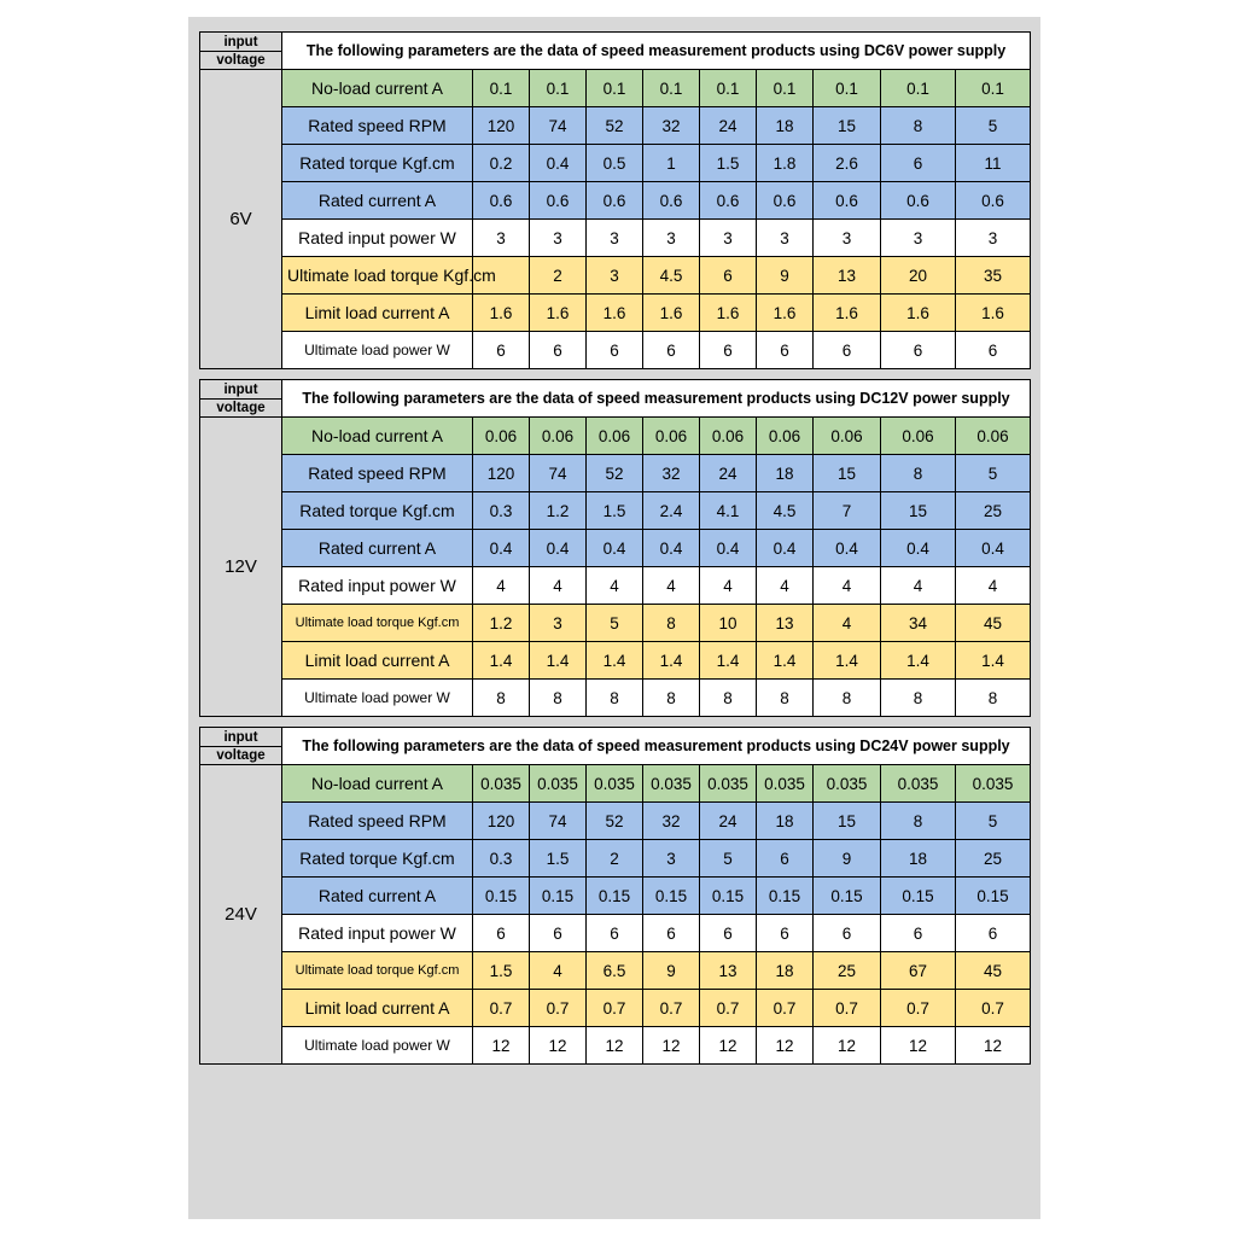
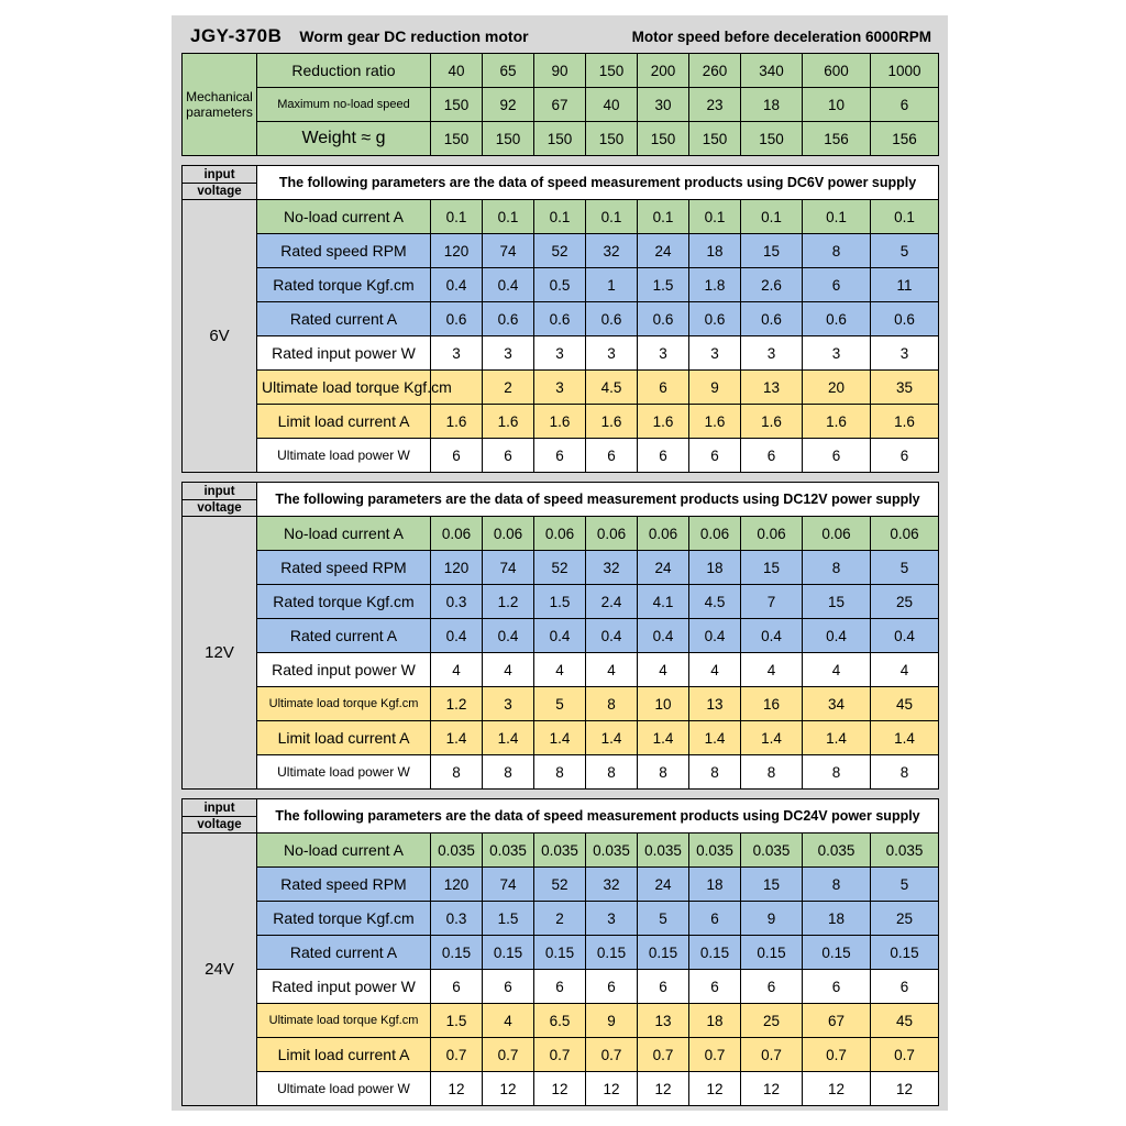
+ JGY-370B
+ Worm gear DC reduction motor
+ Motor speed before deceleration 6000RPM
+ Mechanical parameters	Reduction ratio	40	65	90	150	200	260	340	600	1000
+ Maximum no-load speed	150	92	67	40	30	23	18	10	6
+ Weight ≈ g	150	150	150	150	150	150	150	156	156
  inputvoltage	The following parameters are the data of speed measurement products using DC6V power supply
  6V	No-load current A	0.1	0.1	0.1	0.1	0.1	0.1	0.1	0.1	0.1
  Rated speed RPM	120	74	52	32	24	18	15	8	5
- Rated torque Kgf.cm	0.2	0.4	0.5	1	1.5	1.8	2.6	6	11
+ Rated torque Kgf.cm	0.4	0.4	0.5	1	1.5	1.8	2.6	6	11
  Rated current A	0.6	0.6	0.6	0.6	0.6	0.6	0.6	0.6	0.6
  Rated input power W	3	3	3	3	3	3	3	3	3
  Ultimate load torque Kgf.cm		2	3	4.5	6	9	13	20	35
  Limit load current A	1.6	1.6	1.6	1.6	1.6	1.6	1.6	1.6	1.6
  Ultimate load power W	6	6	6	6	6	6	6	6	6
  inputvoltage	The following parameters are the data of speed measurement products using DC12V power supply
  12V	No-load current A	0.06	0.06	0.06	0.06	0.06	0.06	0.06	0.06	0.06
  Rated speed RPM	120	74	52	32	24	18	15	8	5
  Rated torque Kgf.cm	0.3	1.2	1.5	2.4	4.1	4.5	7	15	25
  Rated current A	0.4	0.4	0.4	0.4	0.4	0.4	0.4	0.4	0.4
  Rated input power W	4	4	4	4	4	4	4	4	4
- Ultimate load torque Kgf.cm	1.2	3	5	8	10	13	4	34	45
+ Ultimate load torque Kgf.cm	1.2	3	5	8	10	13	16	34	45
  Limit load current A	1.4	1.4	1.4	1.4	1.4	1.4	1.4	1.4	1.4
  Ultimate load power W	8	8	8	8	8	8	8	8	8
  inputvoltage	The following parameters are the data of speed measurement products using DC24V power supply
  24V	No-load current A	0.035	0.035	0.035	0.035	0.035	0.035	0.035	0.035	0.035
  Rated speed RPM	120	74	52	32	24	18	15	8	5
  Rated torque Kgf.cm	0.3	1.5	2	3	5	6	9	18	25
  Rated current A	0.15	0.15	0.15	0.15	0.15	0.15	0.15	0.15	0.15
  Rated input power W	6	6	6	6	6	6	6	6	6
  Ultimate load torque Kgf.cm	1.5	4	6.5	9	13	18	25	67	45
  Limit load current A	0.7	0.7	0.7	0.7	0.7	0.7	0.7	0.7	0.7
  Ultimate load power W	12	12	12	12	12	12	12	12	12
